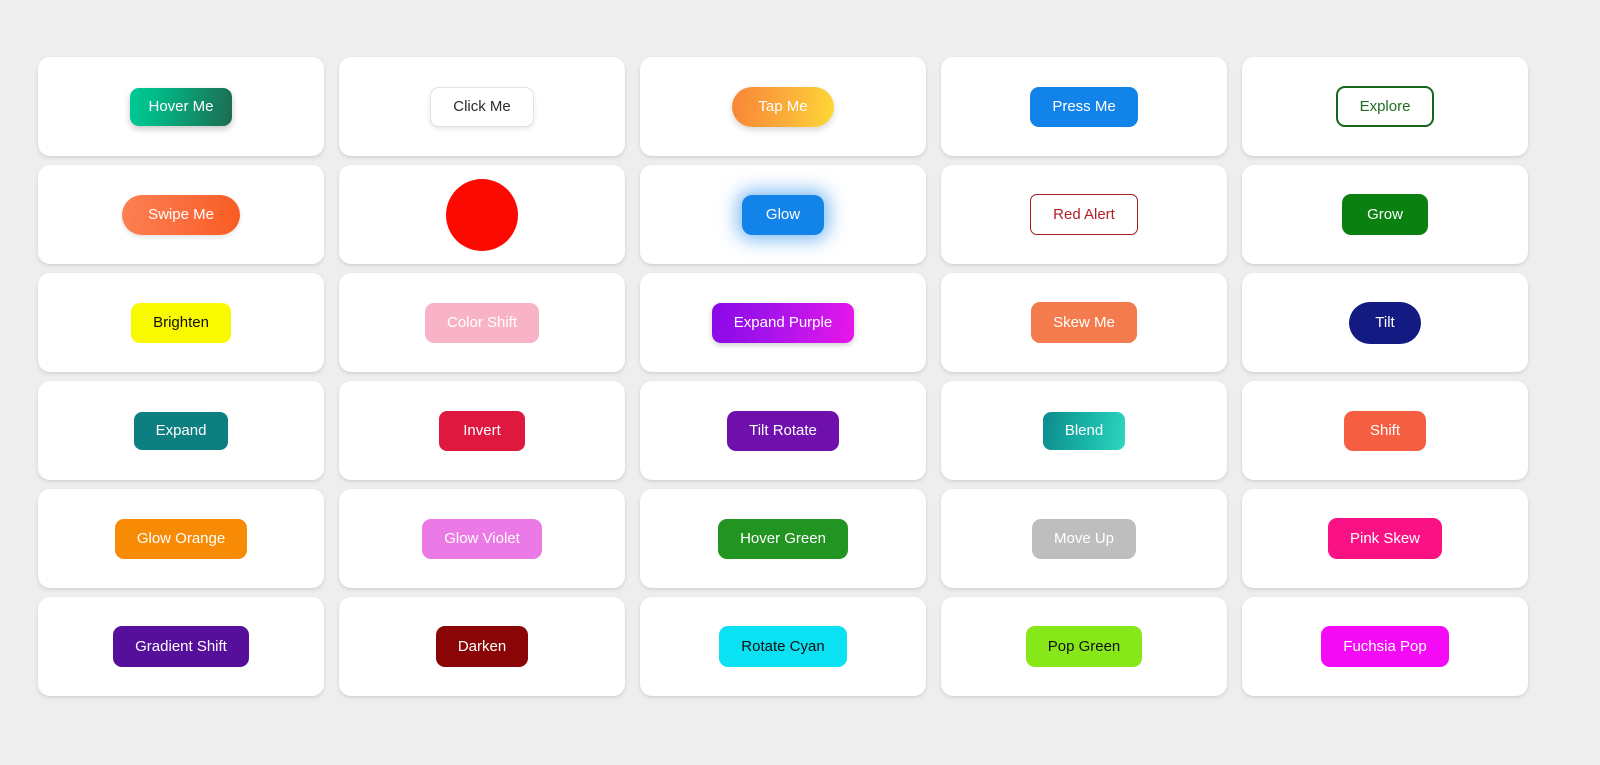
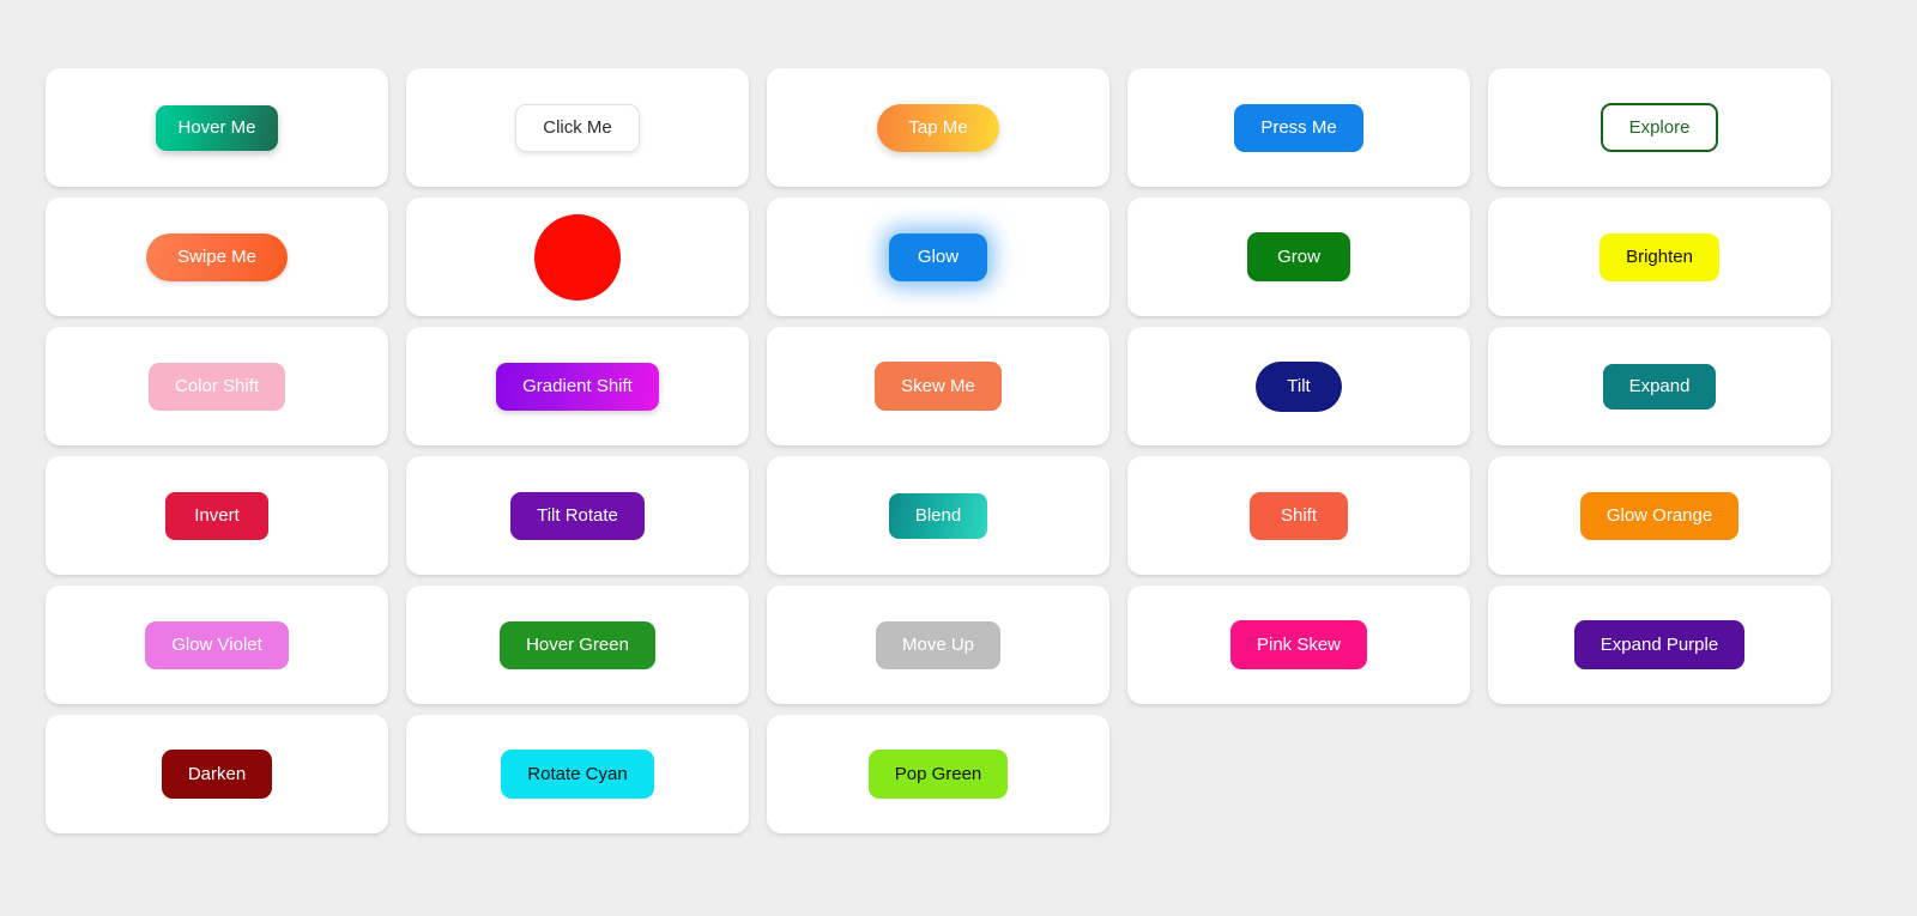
  Hover Me
  Click Me
  Tap Me
  Press Me
  Explore
  Swipe Me
  Glow
- Red Alert
  Grow
  Brighten
  Color Shift
- Expand Purple
+ Gradient Shift
  Skew Me
  Tilt
  Expand
  Invert
  Tilt Rotate
  Blend
  Shift
  Glow Orange
  Glow Violet
  Hover Green
  Move Up
  Pink Skew
- Gradient Shift
+ Expand Purple
  Darken
  Rotate Cyan
  Pop Green
- Fuchsia Pop
